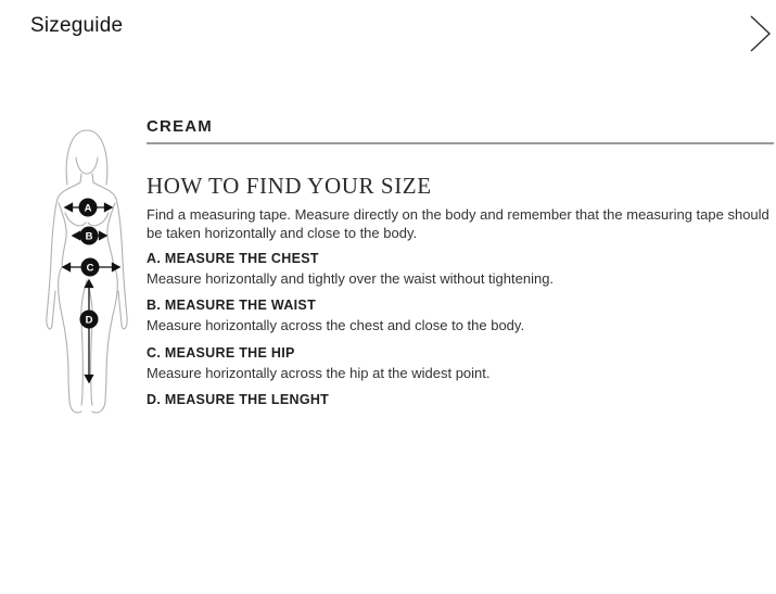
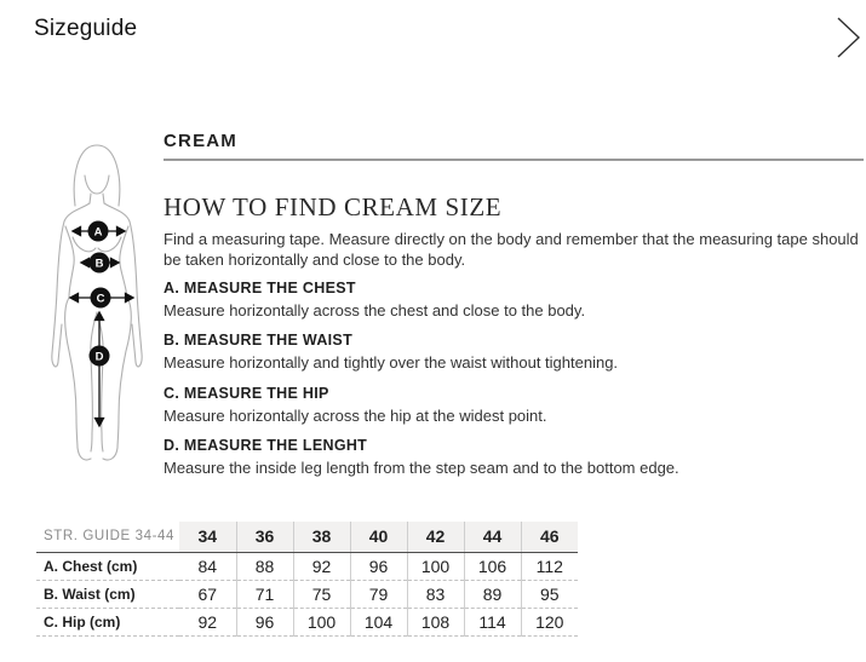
  Sizeguide
  A
  B
  C
  D
  CREAM
- HOW TO FIND YOUR SIZE
+ HOW TO FIND CREAM SIZE
  Find a measuring tape. Measure directly on the body and remember that the measuring tape should be taken horizontally and close to the body.
  A. MEASURE THE CHEST
- Measure horizontally and tightly over the waist without tightening.
+ Measure horizontally across the chest and close to the body.
  B. MEASURE THE WAIST
- Measure horizontally across the chest and close to the body.
+ Measure horizontally and tightly over the waist without tightening.
  C. MEASURE THE HIP
  Measure horizontally across the hip at the widest point.
  D. MEASURE THE LENGHT
+ Measure the inside leg length from the step seam and to the bottom edge.
+ STR. GUIDE 34-44	34	36	38	40	42	44	46
+ A. Chest (cm)	84	88	92	96	100	106	112
+ B. Waist (cm)	67	71	75	79	83	89	95
+ C. Hip (cm)	92	96	100	104	108	114	120
